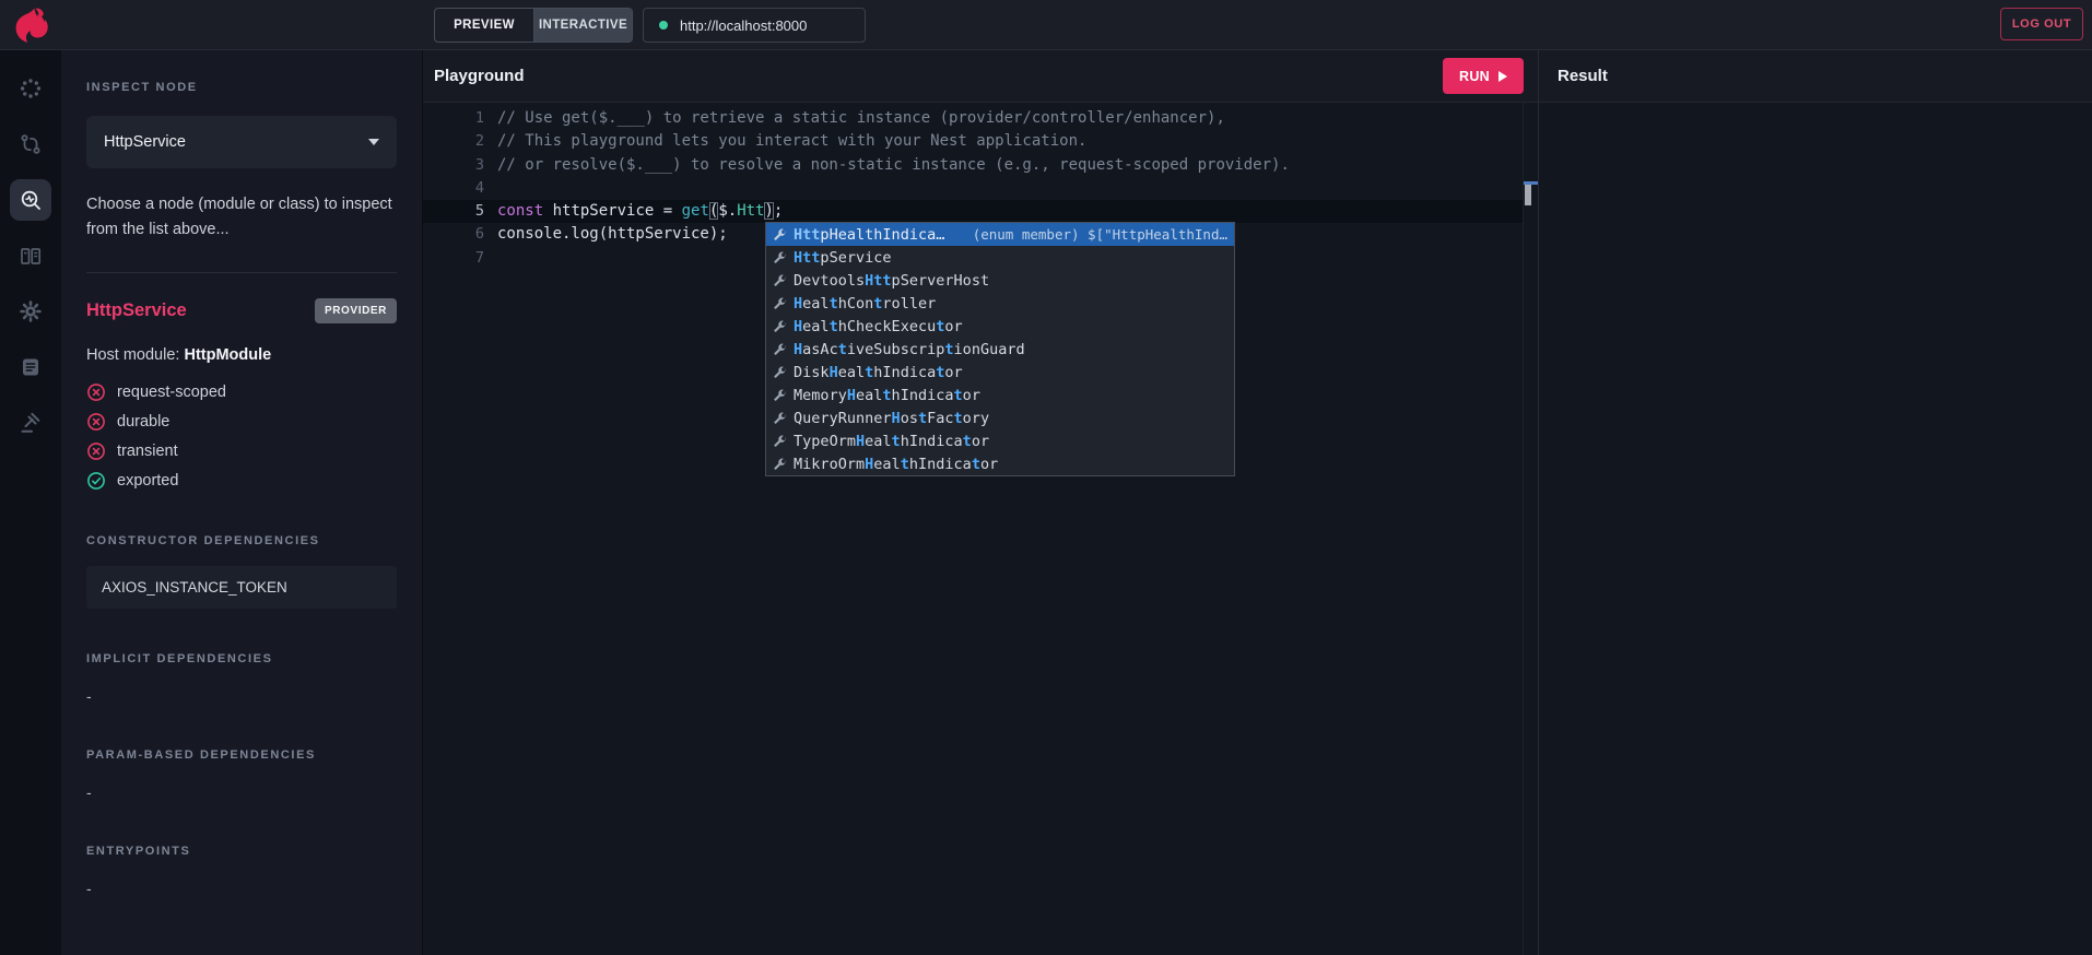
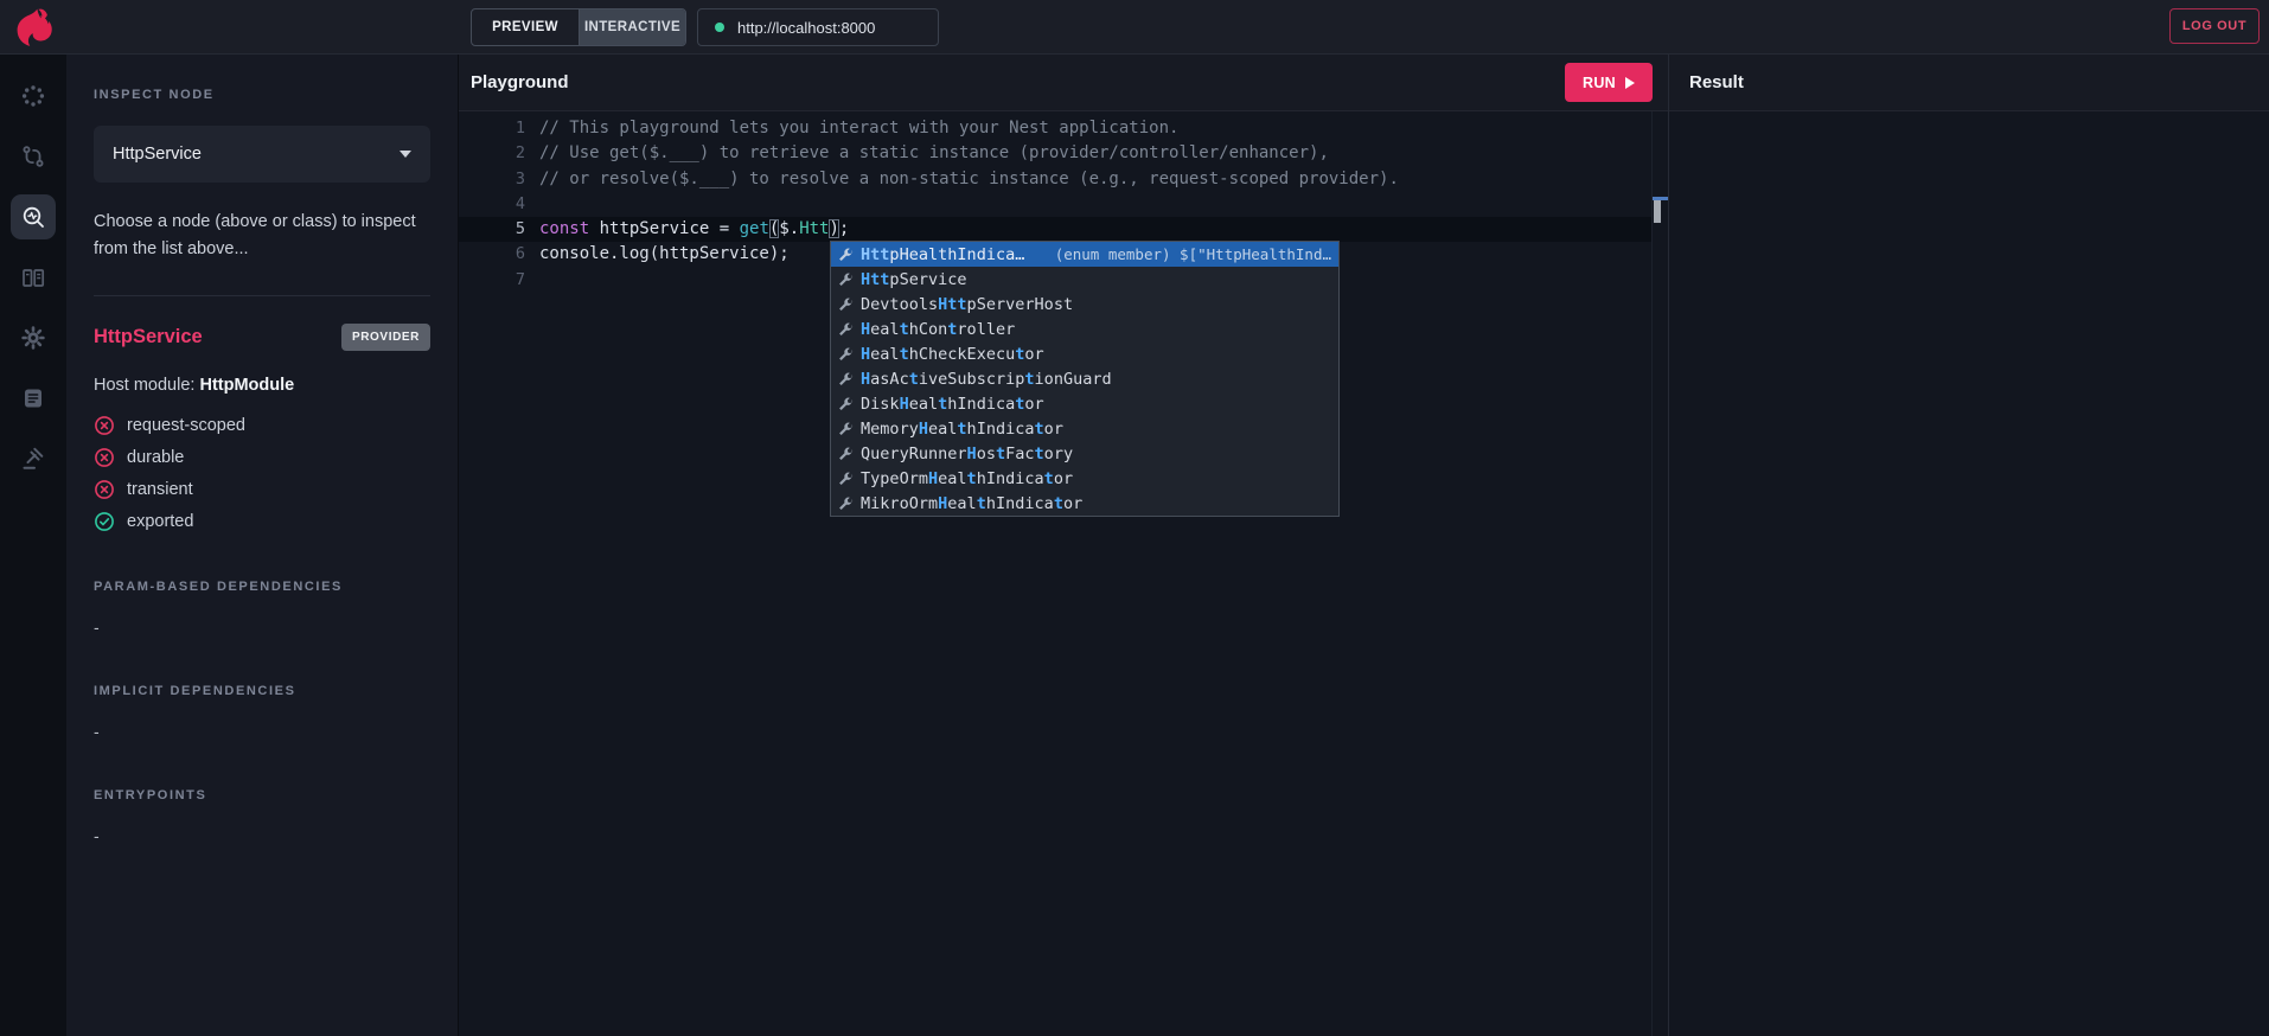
  PREVIEW
  INTERACTIVE
  http://localhost:8000
  LOG OUT
  INSPECT NODE
  HttpService
- Choose a node (module or class) to inspect from the list above...
+ Choose a node (above or class) to inspect from the list above...
  HttpService
  PROVIDER
  Host module: HttpModule
  request-scoped
  durable
  transient
  exported
- CONSTRUCTOR DEPENDENCIES
- AXIOS_INSTANCE_TOKEN
- IMPLICIT DEPENDENCIES
+ PARAM-BASED DEPENDENCIES
  -
- PARAM-BASED DEPENDENCIES
+ IMPLICIT DEPENDENCIES
  -
  ENTRYPOINTS
  -
  Playground
  RUN
  1
- // Use get($.___) to retrieve a static instance (provider/controller/enhancer),
+ // This playground lets you interact with your Nest application.
  2
- // This playground lets you interact with your Nest application.
+ // Use get($.___) to retrieve a static instance (provider/controller/enhancer),
  3
  // or resolve($.___) to resolve a non-static instance (e.g., request-scoped provider).
  4
  5
  const httpService = get($.Htt);
  6
  console.log(httpService);
  7
  HttpHealthIndica…
  (enum member) $["HttpHealthInd…
  HttpService
  DevtoolsHttpServerHost
  HealthController
  HealthCheckExecutor
  HasActiveSubscriptionGuard
  DiskHealthIndicator
  MemoryHealthIndicator
  QueryRunnerHostFactory
  TypeOrmHealthIndicator
  MikroOrmHealthIndicator
  Result
